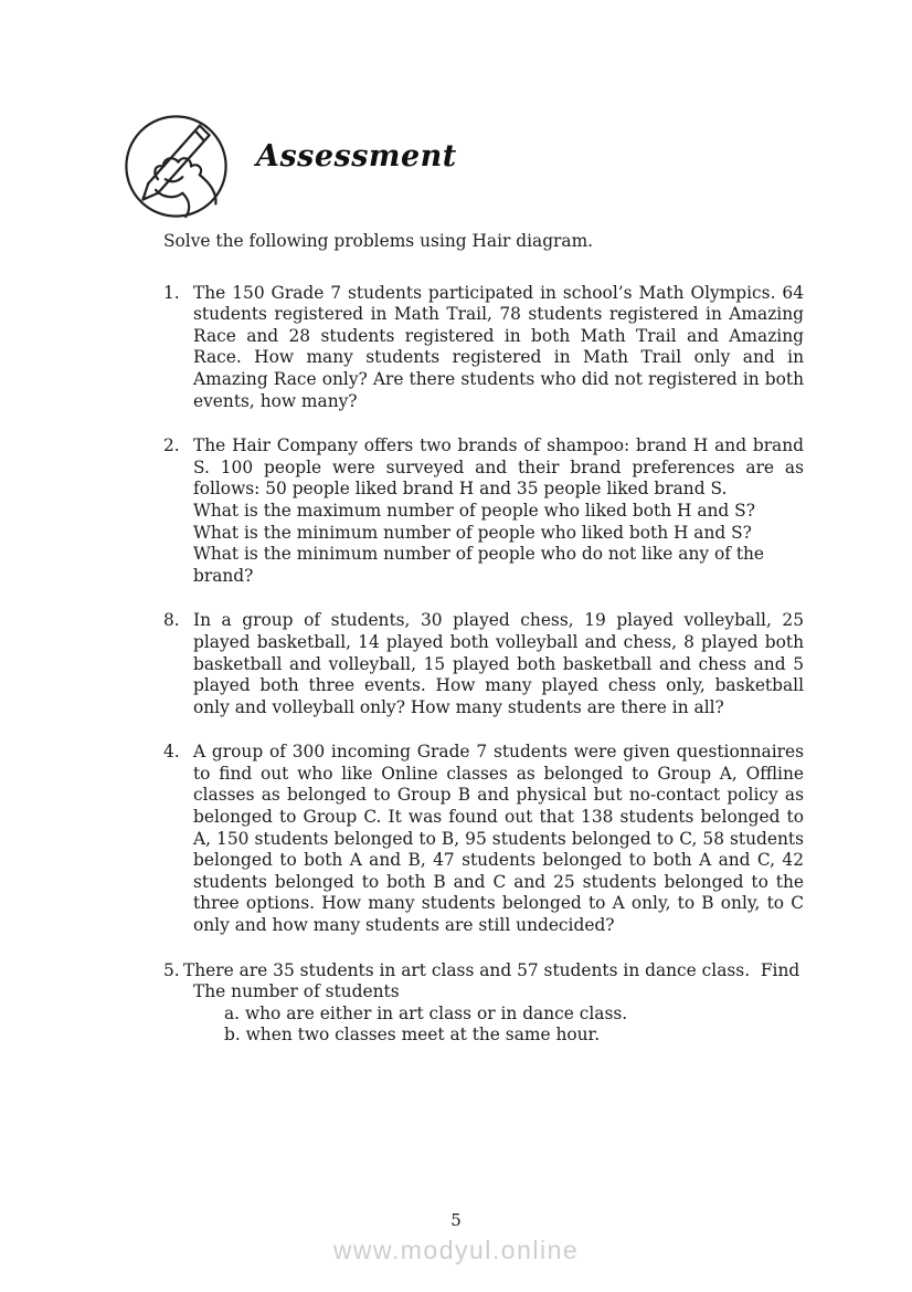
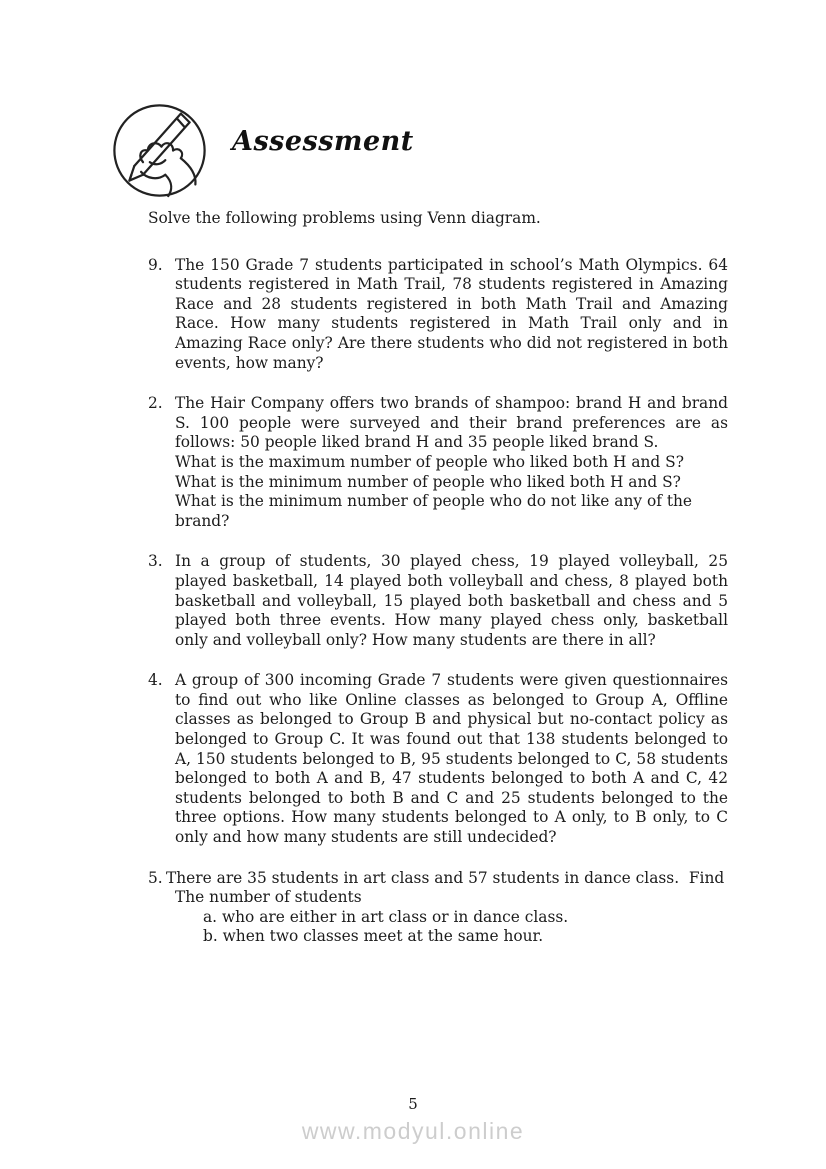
  Assessment
- Solve the following problems using Hair diagram.
+ Solve the following problems using Venn diagram.
- 1.
+ 9.
  The 150 Grade 7 students participated in school’s Math Olympics. 64 students registered in Math Trail, 78 students registered in Amazing Race and 28 students registered in both Math Trail and Amazing Race. How many students registered in Math Trail only and in Amazing Race only? Are there students who did not registered in both events, how many?
  2.
  The Hair Company offers two brands of shampoo: brand H and brand S. 100 people were surveyed and their brand preferences are as follows: 50 people liked brand H and 35 people liked brand S.
  What is the maximum number of people who liked both H and S?
  What is the minimum number of people who liked both H and S?
  What is the minimum number of people who do not like any of the brand?
- 8.
+ 3.
  In a group of students, 30 played chess, 19 played volleyball, 25 played basketball, 14 played both volleyball and chess, 8 played both basketball and volleyball, 15 played both basketball and chess and 5 played both three events. How many played chess only, basketball only and volleyball only? How many students are there in all?
  4.
  A group of 300 incoming Grade 7 students were given questionnaires to find out who like Online classes as belonged to Group A, Offline classes as belonged to Group B and physical but no-contact policy as belonged to Group C. It was found out that 138 students belonged to A, 150 students belonged to B, 95 students belonged to C, 58 students belonged to both A and B, 47 students belonged to both A and C, 42 students belonged to both B and C and 25 students belonged to the three options. How many students belonged to A only, to B only, to C only and how many students are still undecided?
  5.
  There are 35 students in art class and 57 students in dance class. Find
  The number of students
  a. who are either in art class or in dance class.
  b. when two classes meet at the same hour.
  5
  www.modyul.online
